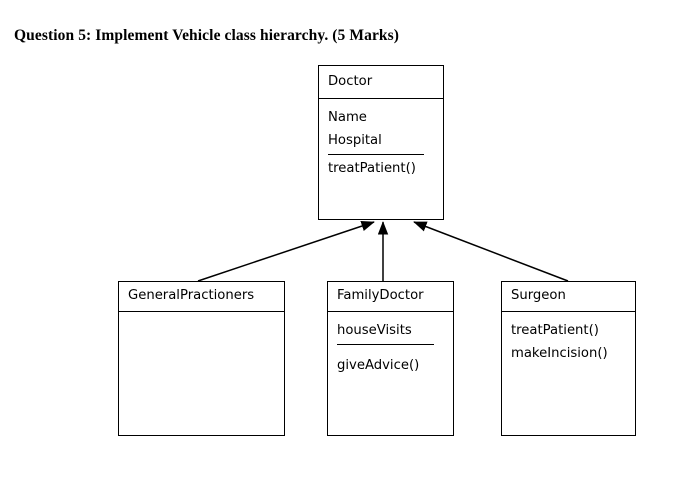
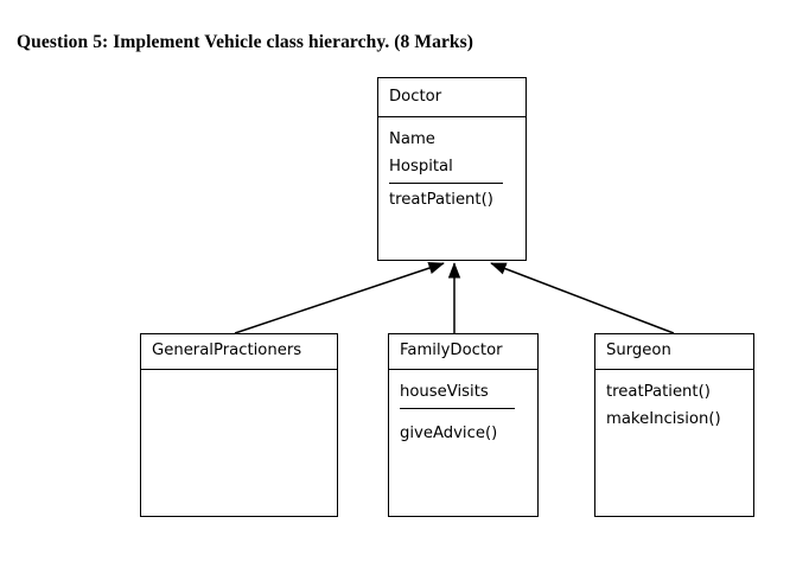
- Question 5: Implement Vehicle class hierarchy. (5 Marks)
+ Question 5: Implement Vehicle class hierarchy. (8 Marks)
  Doctor
  Name
  Hospital
  treatPatient()
  GeneralPractioners
  FamilyDoctor
  houseVisits
  giveAdvice()
  Surgeon
  treatPatient()
  makeIncision()
